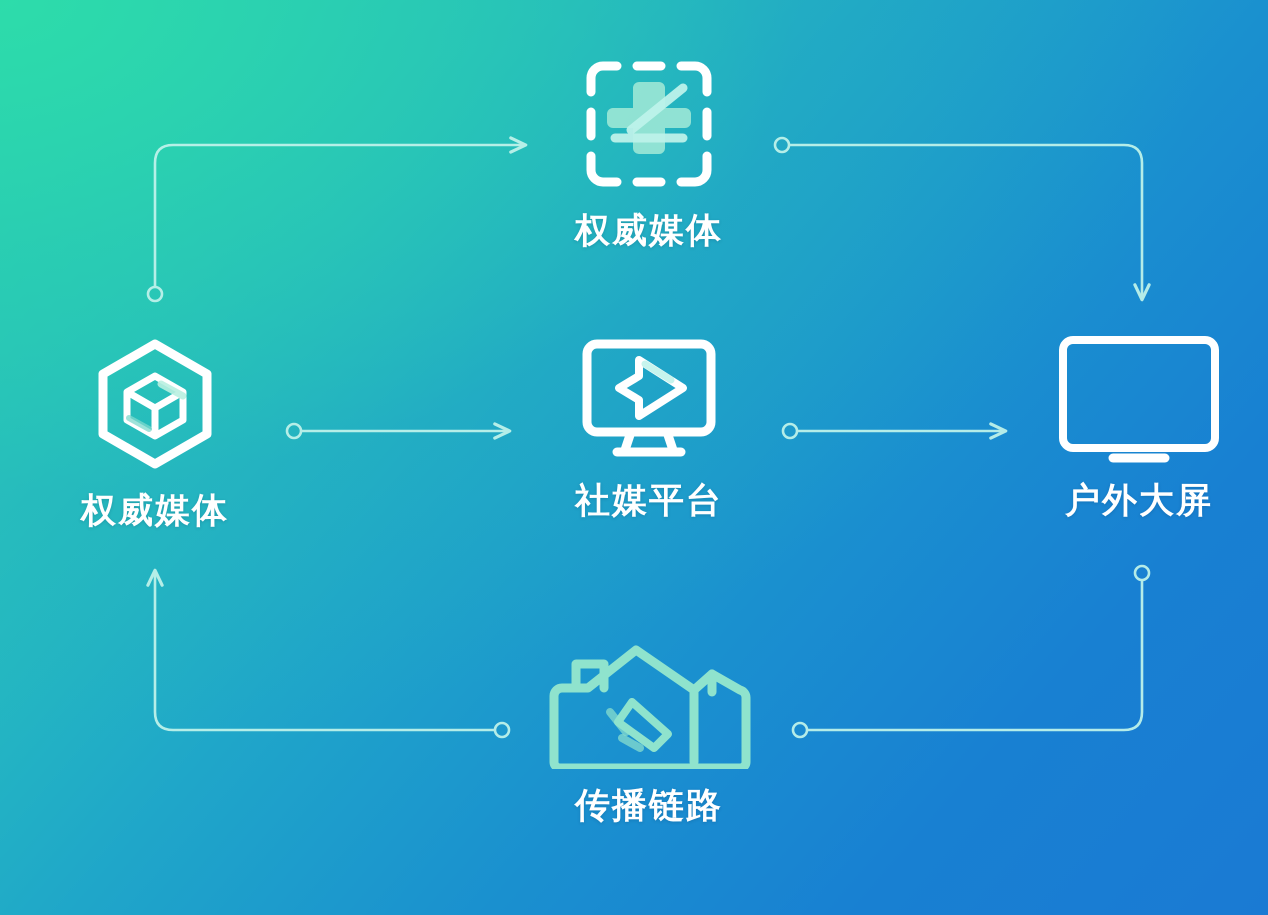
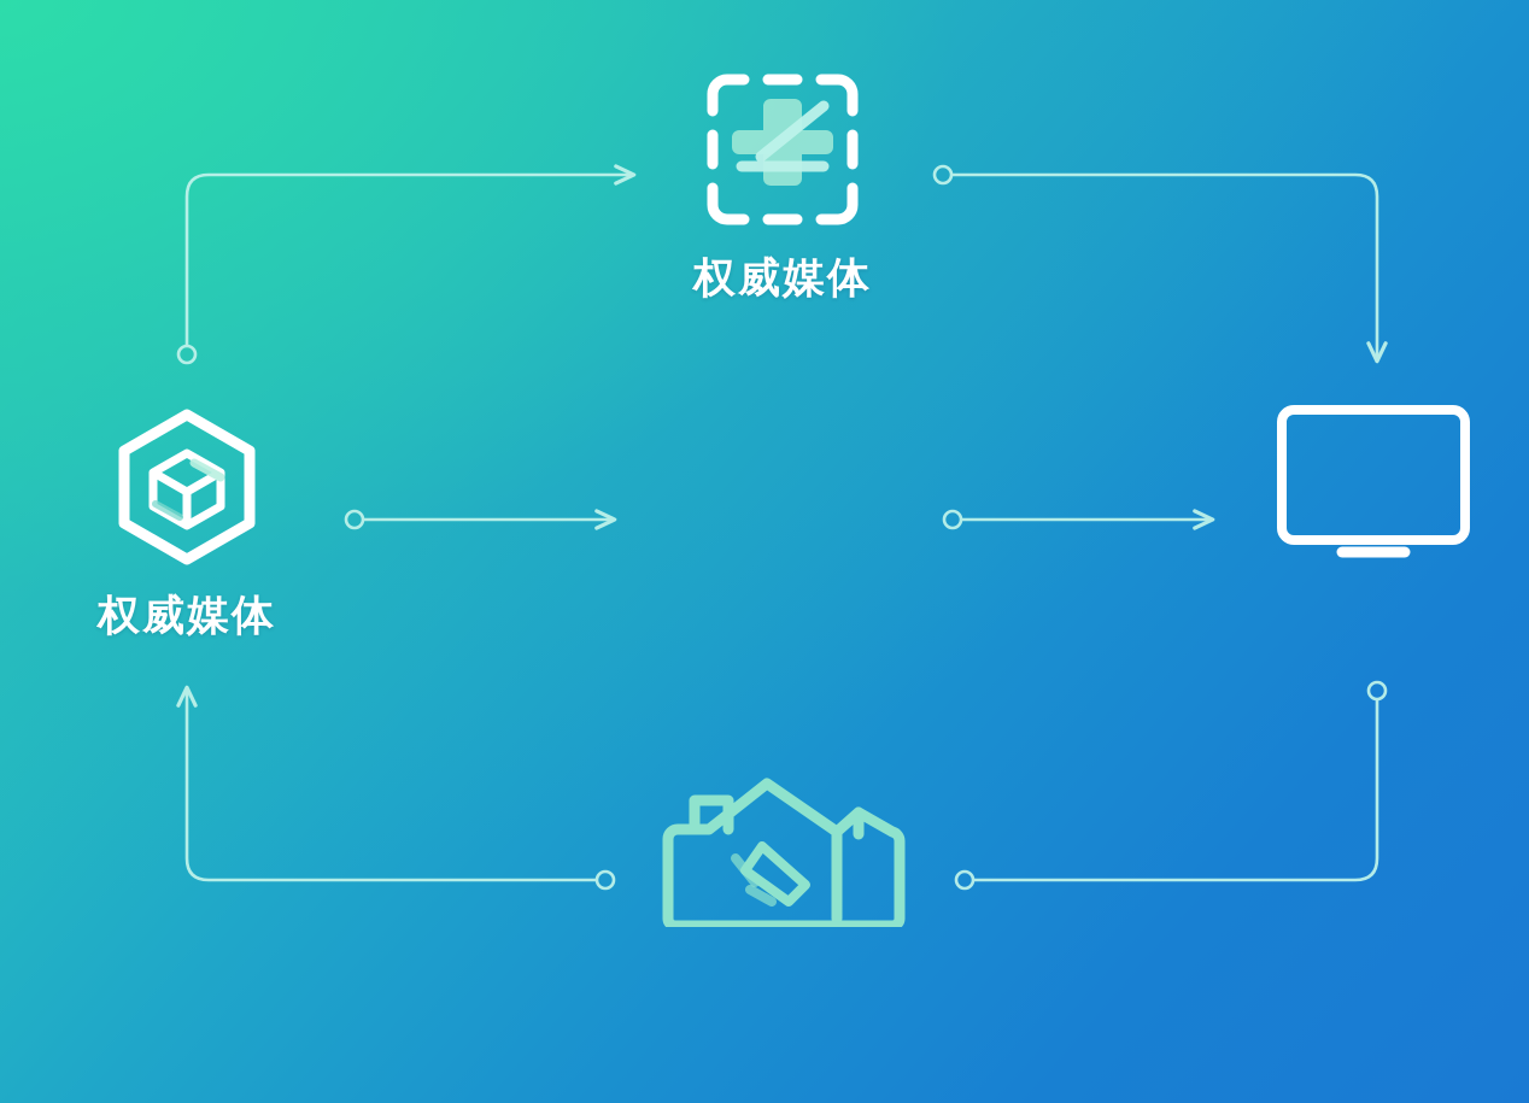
  权威媒体
  权威媒体
- 社媒平台
- 户外大屏
- 传播链路
